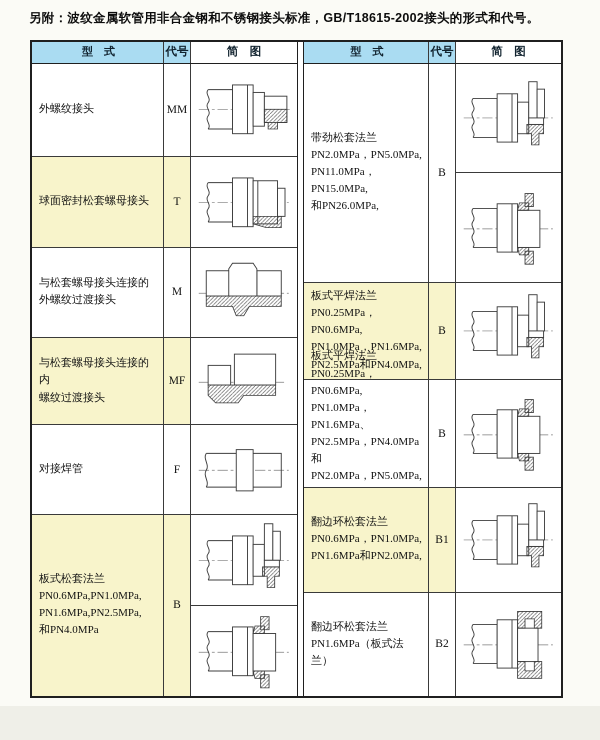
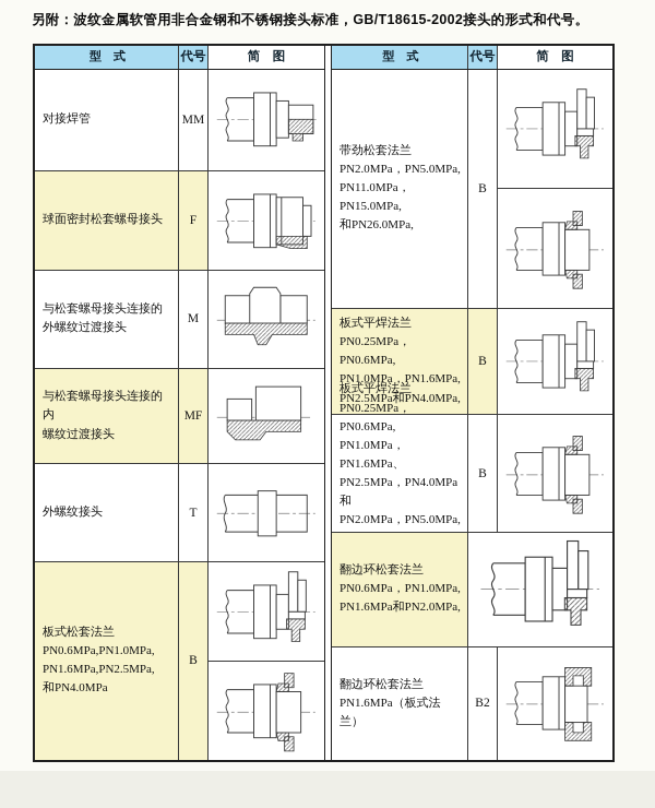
  另附：波纹金属软管用非合金钢和不锈钢接头标准，GB/T18615-2002接头的形式和代号。
  型 式
  代号
  简 图
- 外螺纹接头
+ 对接焊管
  MM
  球面密封松套螺母接头
- T
+ F
  与松套螺母接头连接的
  外螺纹过渡接头
  M
  与松套螺母接头连接的内
  螺纹过渡接头
  MF
- 对接焊管
+ 外螺纹接头
- F
+ T
  板式松套法兰
  PN0.6MPa,PN1.0MPa,
  PN1.6MPa,PN2.5MPa,
  和PN4.0MPa
  B
  型 式
  代号
  简 图
  带劲松套法兰
  PN2.0MPa，PN5.0MPa,
  PN11.0MPa，PN15.0MPa,
  和PN26.0MPa,
  B
  板式平焊法兰
  PN0.25MPa，PN0.6MPa,
  PN1.0MPa，PN1.6MPa,
  PN2.5MPa和PN4.0MPa,
  B
  板式平焊法兰
  PN0.25MPa，PN0.6MPa,
  PN1.0MPa，PN1.6MPa、
  PN2.5MPa，PN4.0MPa和
  PN2.0MPa，PN5.0MPa,
  B
  翻边环松套法兰
  PN0.6MPa，PN1.0MPa,
  PN1.6MPa和PN2.0MPa,
- B1
  翻边环松套法兰
  PN1.6MPa（板式法兰）
  B2
